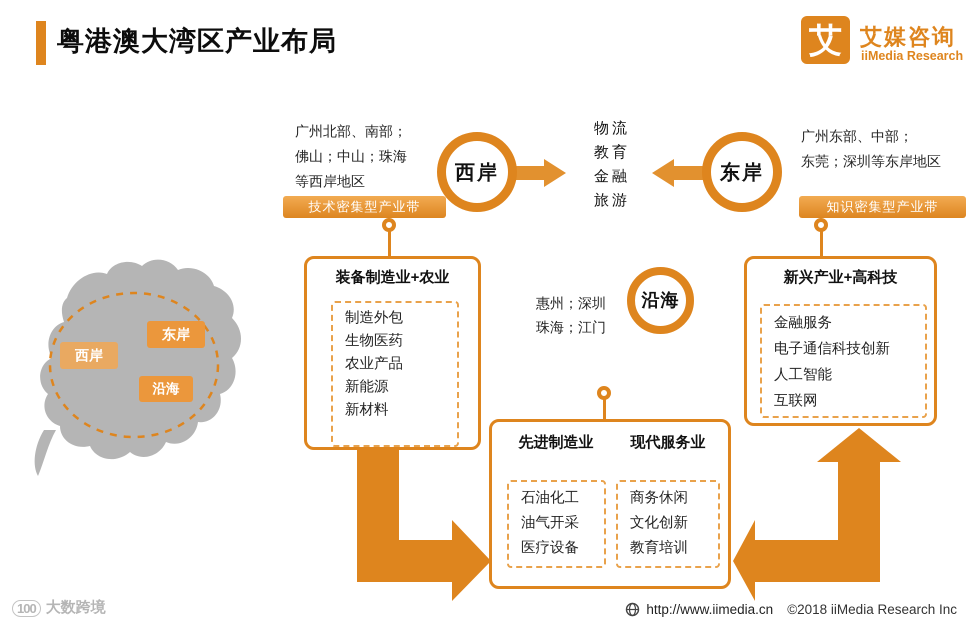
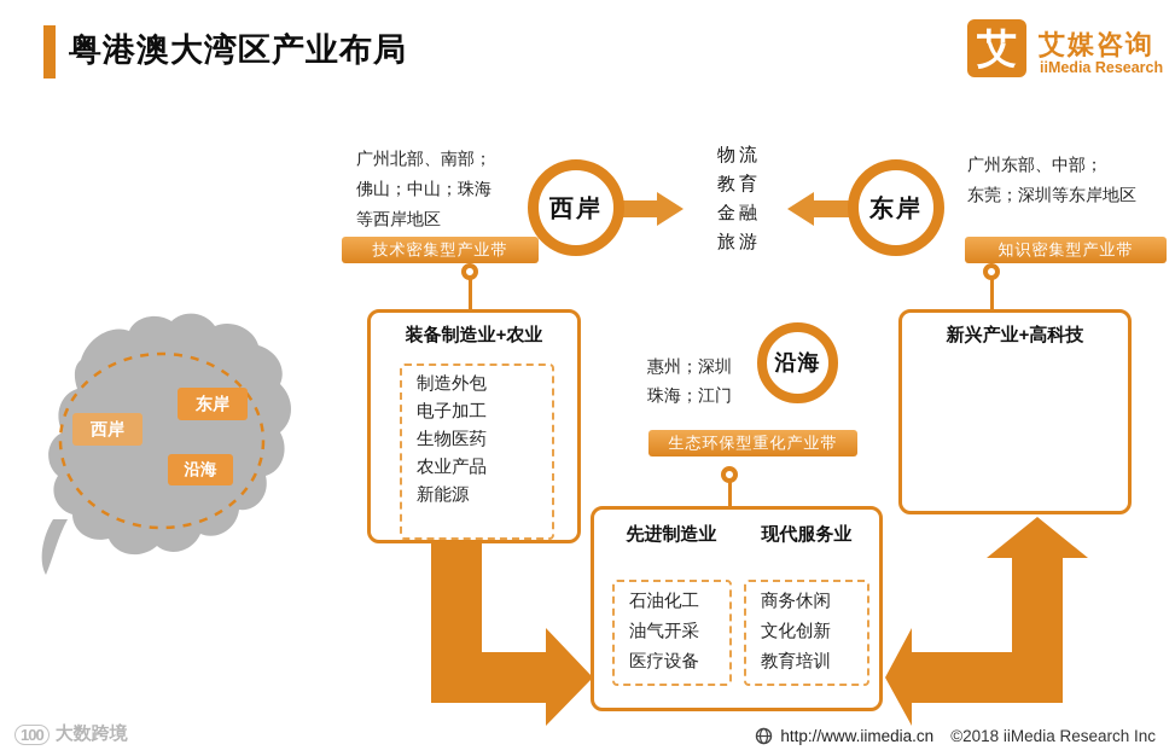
  粤港澳大湾区产业布局
  艾
  艾媒咨询
  iiMedia Research
  东岸
  西岸
  沿海
  广州北部、南部；
  佛山；中山；珠海
  等西岸地区
  技术密集型产业带
  西岸
  广州东部、中部；
  东莞；深圳等东岸地区
  知识密集型产业带
  东岸
  惠州；深圳
  珠海；江门
+ 生态环保型重化产业带
  沿海
  物流
  教育
  金融
  旅游
  装备制造业+农业
  制造外包
+ 电子加工
  生物医药
  农业产品
  新能源
- 新材料
  新兴产业+高科技
- 金融服务
- 电子通信科技创新
- 人工智能
- 互联网
  先进制造业
  现代服务业
  石油化工
  油气开采
  医疗设备
  商务休闲
  文化创新
  教育培训
  100
  大数跨境
  http://www.iimedia.cn
  ©2018 iiMedia Research Inc
